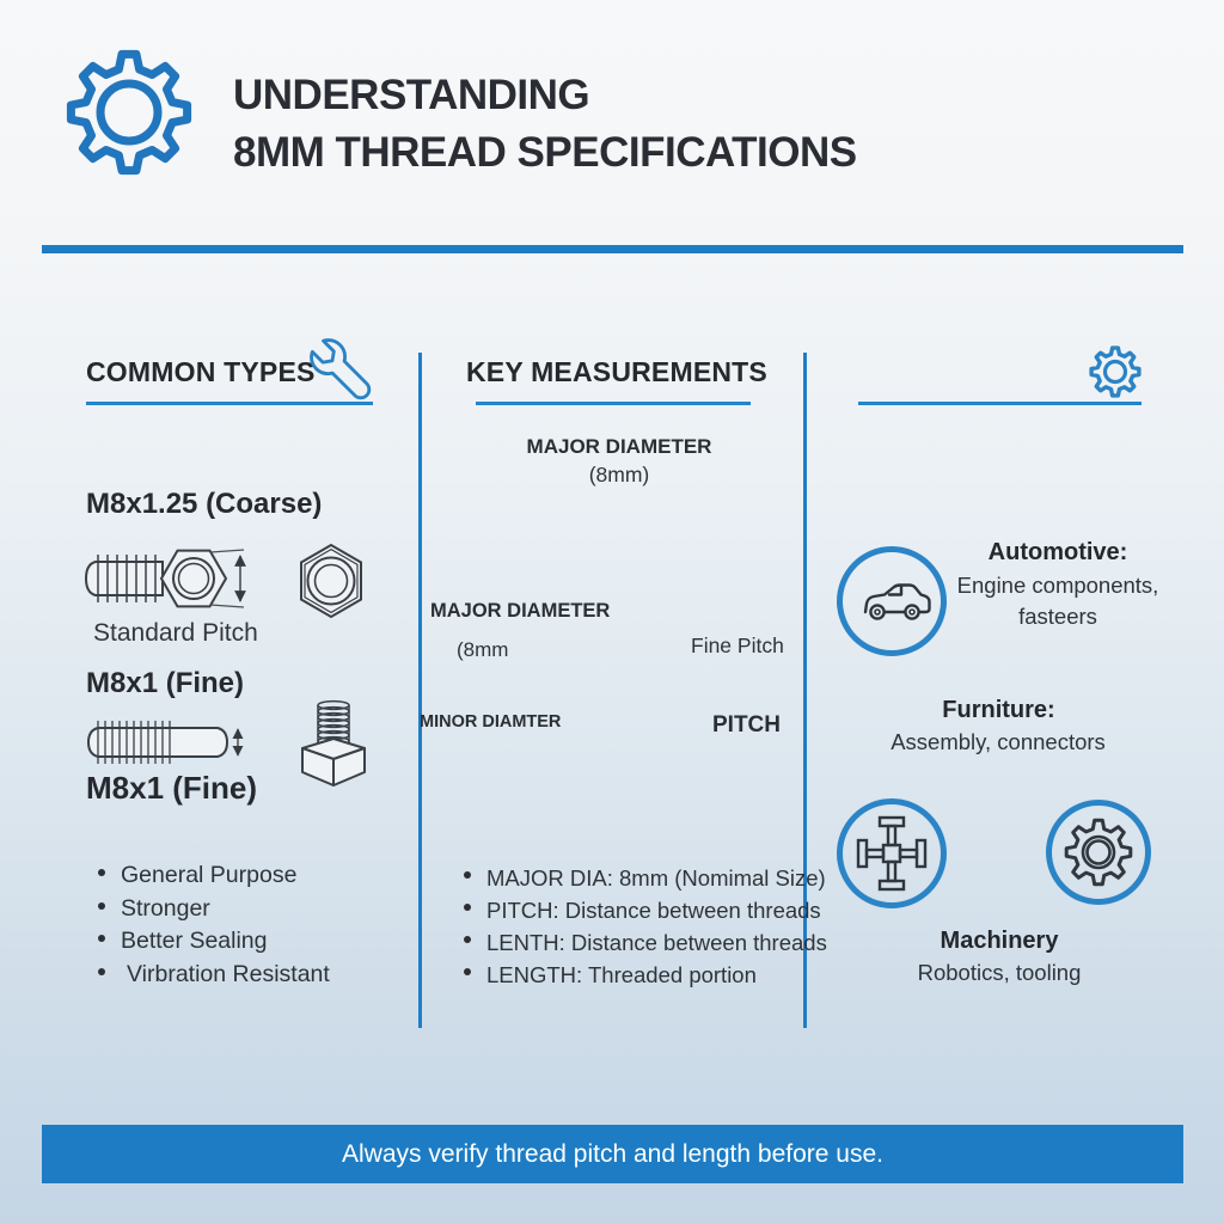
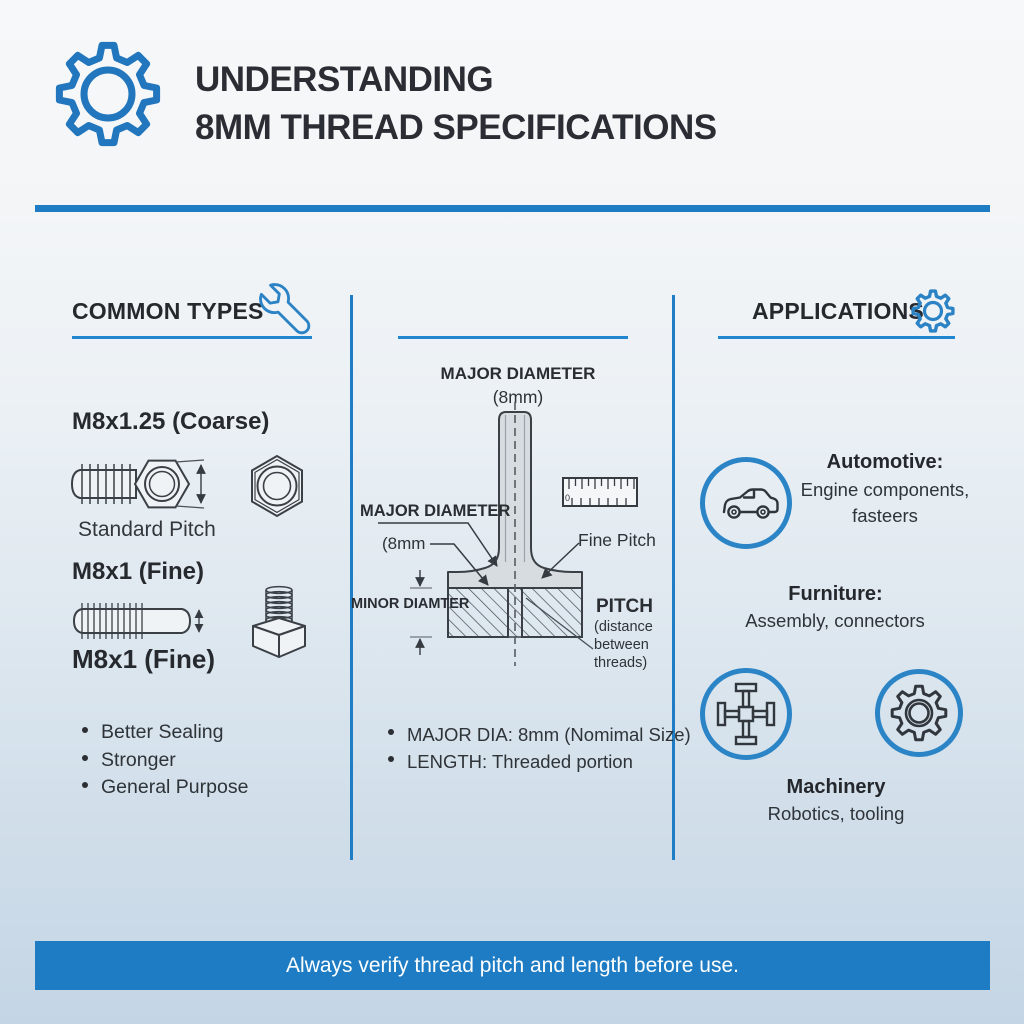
  UNDERSTANDING
  8MM THREAD SPECIFICATIONS
  COMMON TYPES
  M8x1.25 (Coarse)
  Standard Pitch
  M8x1 (Fine)
  M8x1 (Fine)
- General Purpose
+ Better Sealing
  Stronger
- Better Sealing
+ General Purpose
- Virbration Resistant
- KEY MEASUREMENTS
  MAJOR DIAMETER
  (8mm)
+ 0
  MAJOR DIAMETER
  (8mm
  MINOR DIAMTER
  Fine Pitch
  PITCH
+ (distance between threads)
  MAJOR DIA: 8mm (Nomimal Size)
- PITCH: Distance between threads
- LENTH: Distance between threads
  LENGTH: Threaded portion
+ APPLICATIONS
  Automotive:
  Engine components,
  fasteers
  Furniture:
  Assembly, connectors
  Machinery
  Robotics, tooling
  Always verify thread pitch and length before use.
